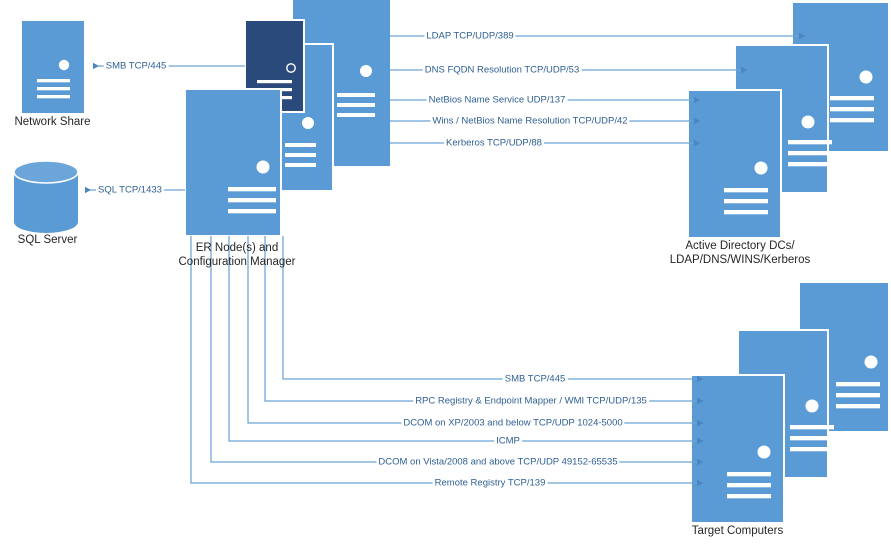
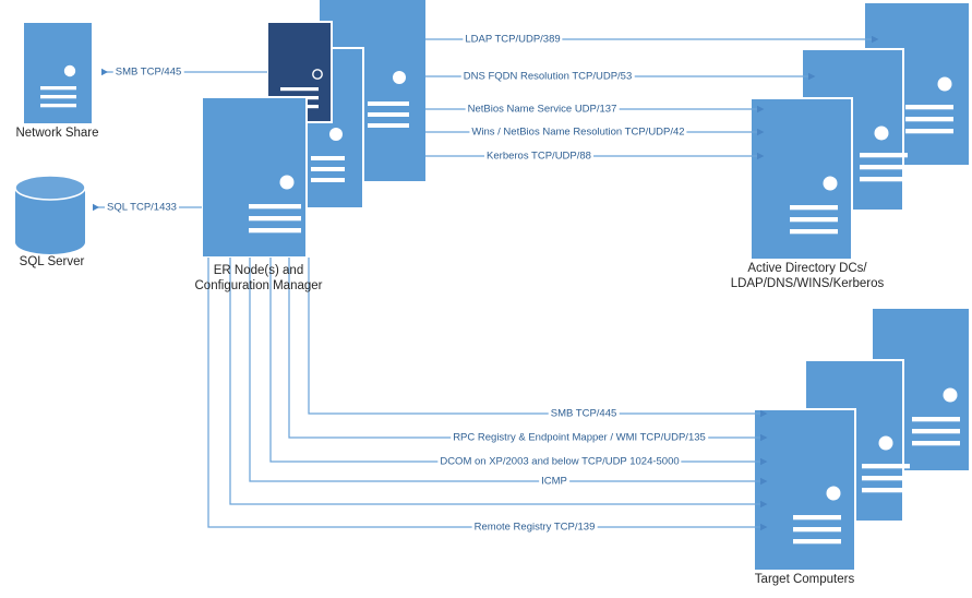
  Network Share
  SQL Server
  ER Node(s) and
  Configuration Manager
  Active Directory DCs/
  LDAP/DNS/WINS/Kerberos
  Target Computers
  SMB TCP/445
  SQL TCP/1433
  LDAP TCP/UDP/389
  DNS FQDN Resolution TCP/UDP/53
  NetBios Name Service UDP/137
  Wins / NetBios Name Resolution TCP/UDP/42
  Kerberos TCP/UDP/88
  SMB TCP/445
  RPC Registry & Endpoint Mapper / WMI TCP/UDP/135
  DCOM on XP/2003 and below TCP/UDP 1024-5000
  ICMP
- DCOM on Vista/2008 and above TCP/UDP 49152-65535
  Remote Registry TCP/139
